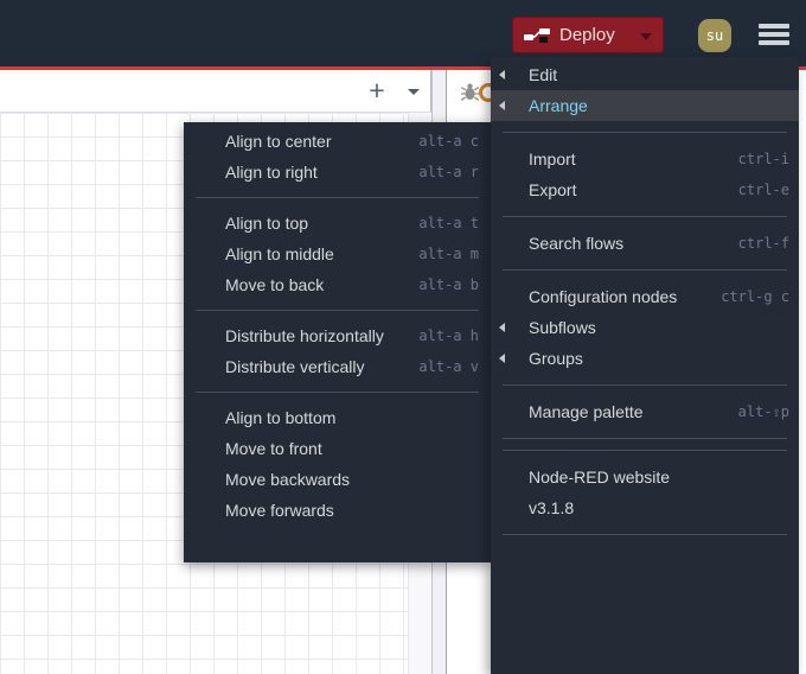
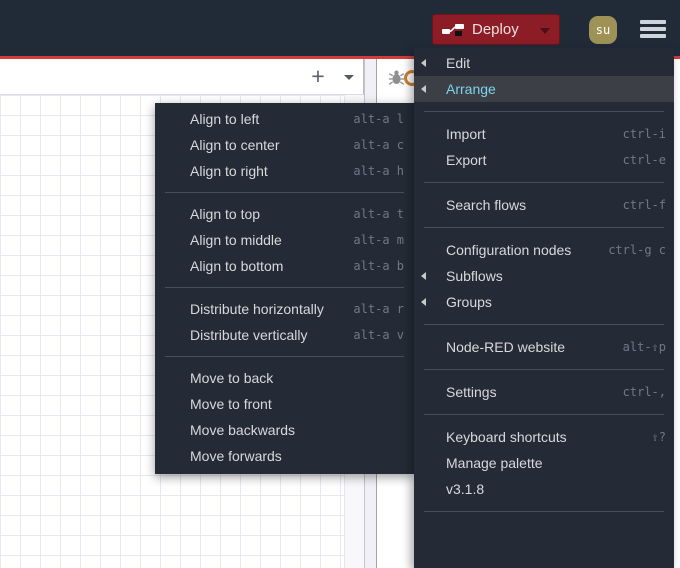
  Deploy
  su
  +
  Edit
  Arrange
  Import
  ctrl-i
  Export
  ctrl-e
  Search flows
  ctrl-f
  Configuration nodes
  ctrl-g c
  Subflows
  Groups
- Manage palette
+ Node-RED website
  alt-⇧p
+ Settings
+ ctrl-,
+ Keyboard shortcuts
+ ⇧?
- Node-RED website
+ Manage palette
  v3.1.8
+ Align to left
+ alt-a l
  Align to center
  alt-a c
  Align to right
- alt-a r
+ alt-a h
  Align to top
  alt-a t
  Align to middle
  alt-a m
- Move to back
+ Align to bottom
  alt-a b
  Distribute horizontally
- alt-a h
+ alt-a r
  Distribute vertically
  alt-a v
- Align to bottom
+ Move to back
  Move to front
  Move backwards
  Move forwards
